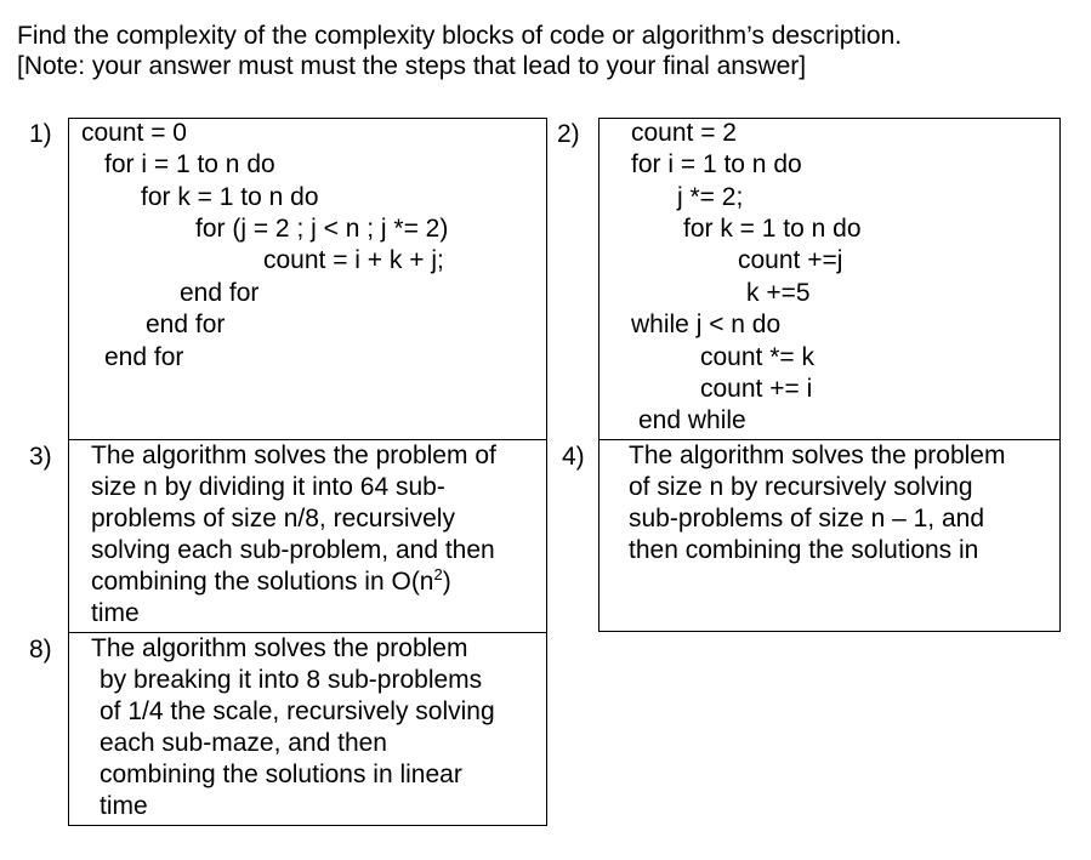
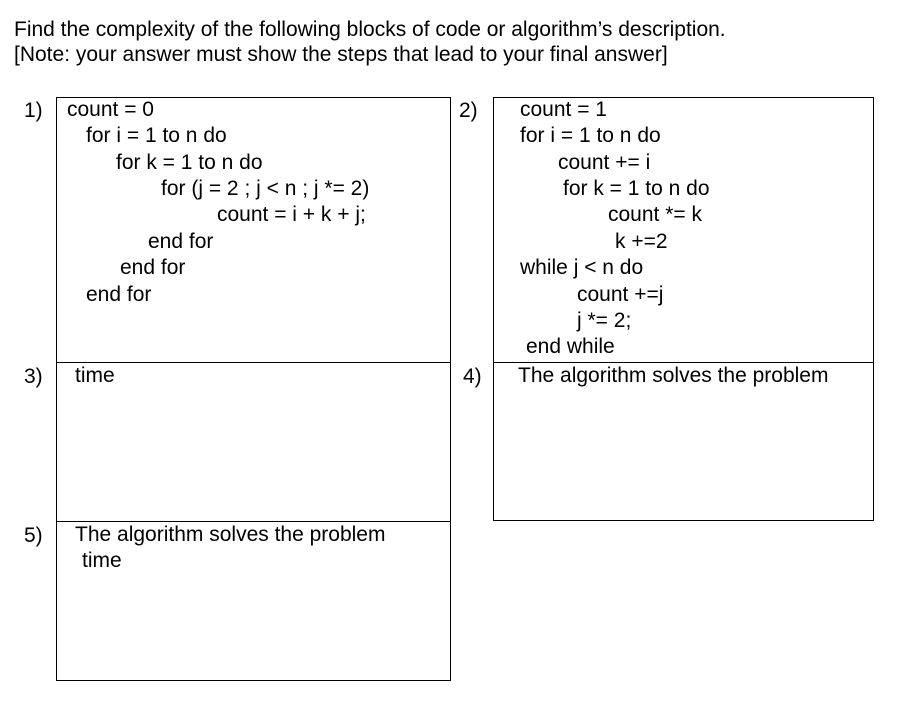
- Find the complexity of the complexity blocks of code or algorithm’s description.
+ Find the complexity of the following blocks of code or algorithm’s description.
- [Note: your answer must must the steps that lead to your final answer]
+ [Note: your answer must show the steps that lead to your final answer]
  1)
  count = 0
  for i = 1 to n do
  for k = 1 to n do
  for (j = 2 ; j < n ; j *= 2)
  count = i + k + j;
  end for
  end for
  end for
  2)
- count = 2
+ count = 1
  for i = 1 to n do
- j *= 2;
+ count += i
  for k = 1 to n do
- count +=j
+ count *= k
- k +=5
+ k +=2
  while j < n do
- count *= k
+ count +=j
- count += i
+ j *= 2;
  end while
  3)
- The algorithm solves the problem of
- size n by dividing it into 64 sub-
- problems of size n/8, recursively
- solving each sub-problem, and then
- combining the solutions in O(n2)
  time
  4)
  The algorithm solves the problem
- of size n by recursively solving
- sub-problems of size n – 1, and
- then combining the solutions in
- 8)
+ 5)
  The algorithm solves the problem
- by breaking it into 8 sub-problems
- of 1/4 the scale, recursively solving
- each sub-maze, and then
- combining the solutions in linear
  time
